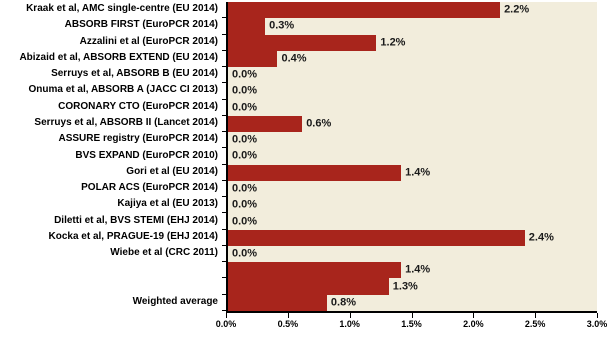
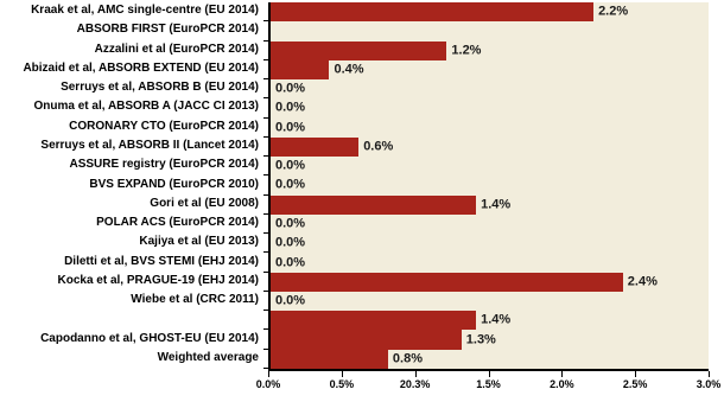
  Kraak et al, AMC single-centre (EU 2014)
  ABSORB FIRST (EuroPCR 2014)
  Azzalini et al (EuroPCR 2014)
  Abizaid et al, ABSORB EXTEND (EU 2014)
  Serruys et al, ABSORB B (EU 2014)
  Onuma et al, ABSORB A (JACC CI 2013)
  CORONARY CTO (EuroPCR 2014)
  Serruys et al, ABSORB II (Lancet 2014)
  ASSURE registry (EuroPCR 2014)
  BVS EXPAND (EuroPCR 2010)
- Gori et al (EU 2014)
+ Gori et al (EU 2008)
  POLAR ACS (EuroPCR 2014)
  Kajiya et al (EU 2013)
  Diletti et al, BVS STEMI (EHJ 2014)
  Kocka et al, PRAGUE-19 (EHJ 2014)
  Wiebe et al (CRC 2011)
+ Capodanno et al, GHOST-EU (EU 2014)
  Weighted average
  2.2%
- 0.3%
  1.2%
  0.4%
  0.0%
  0.0%
  0.0%
  0.6%
  0.0%
  0.0%
  1.4%
  0.0%
  0.0%
  0.0%
  2.4%
  0.0%
  1.4%
  1.3%
  0.8%
  0.0%
  0.5%
- 1.0%
+ 20.3%
  1.5%
  2.0%
  2.5%
  3.0%
